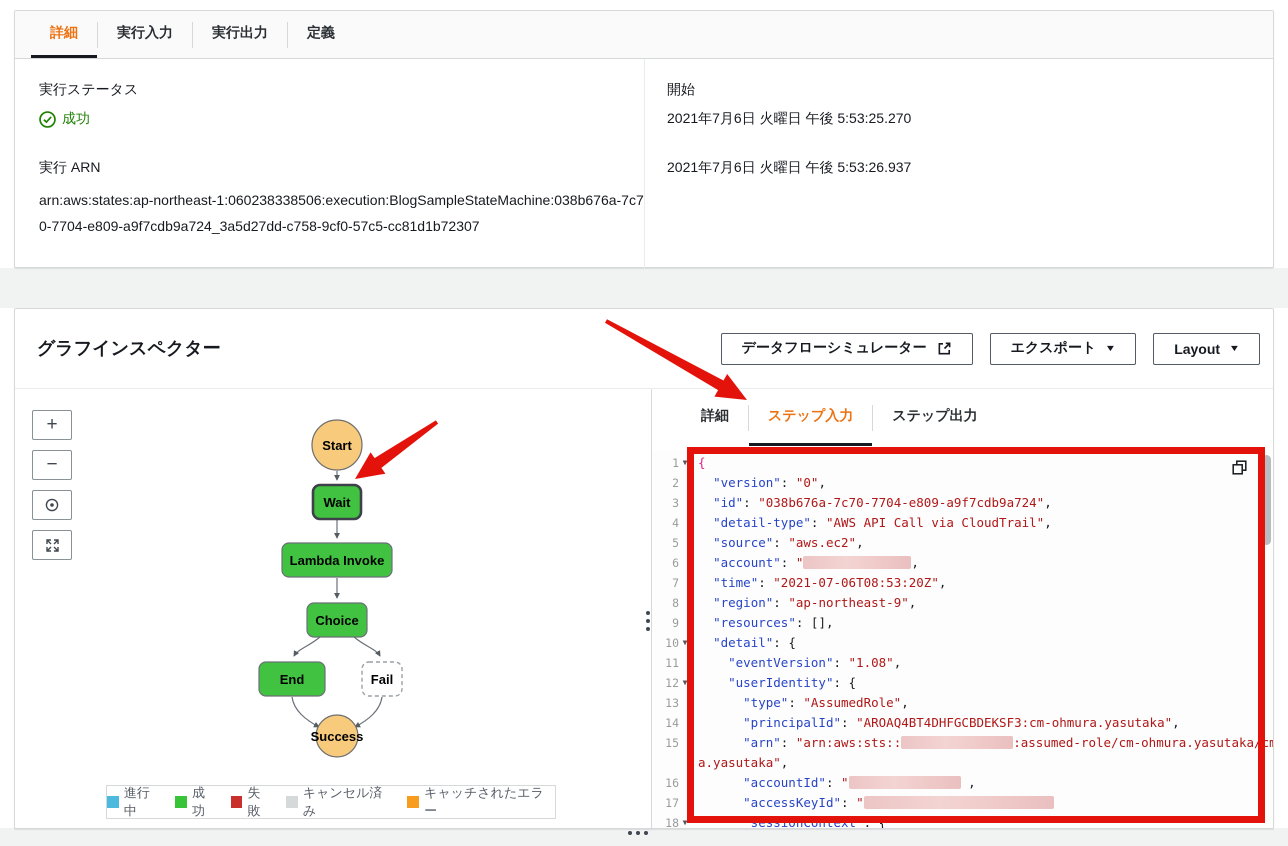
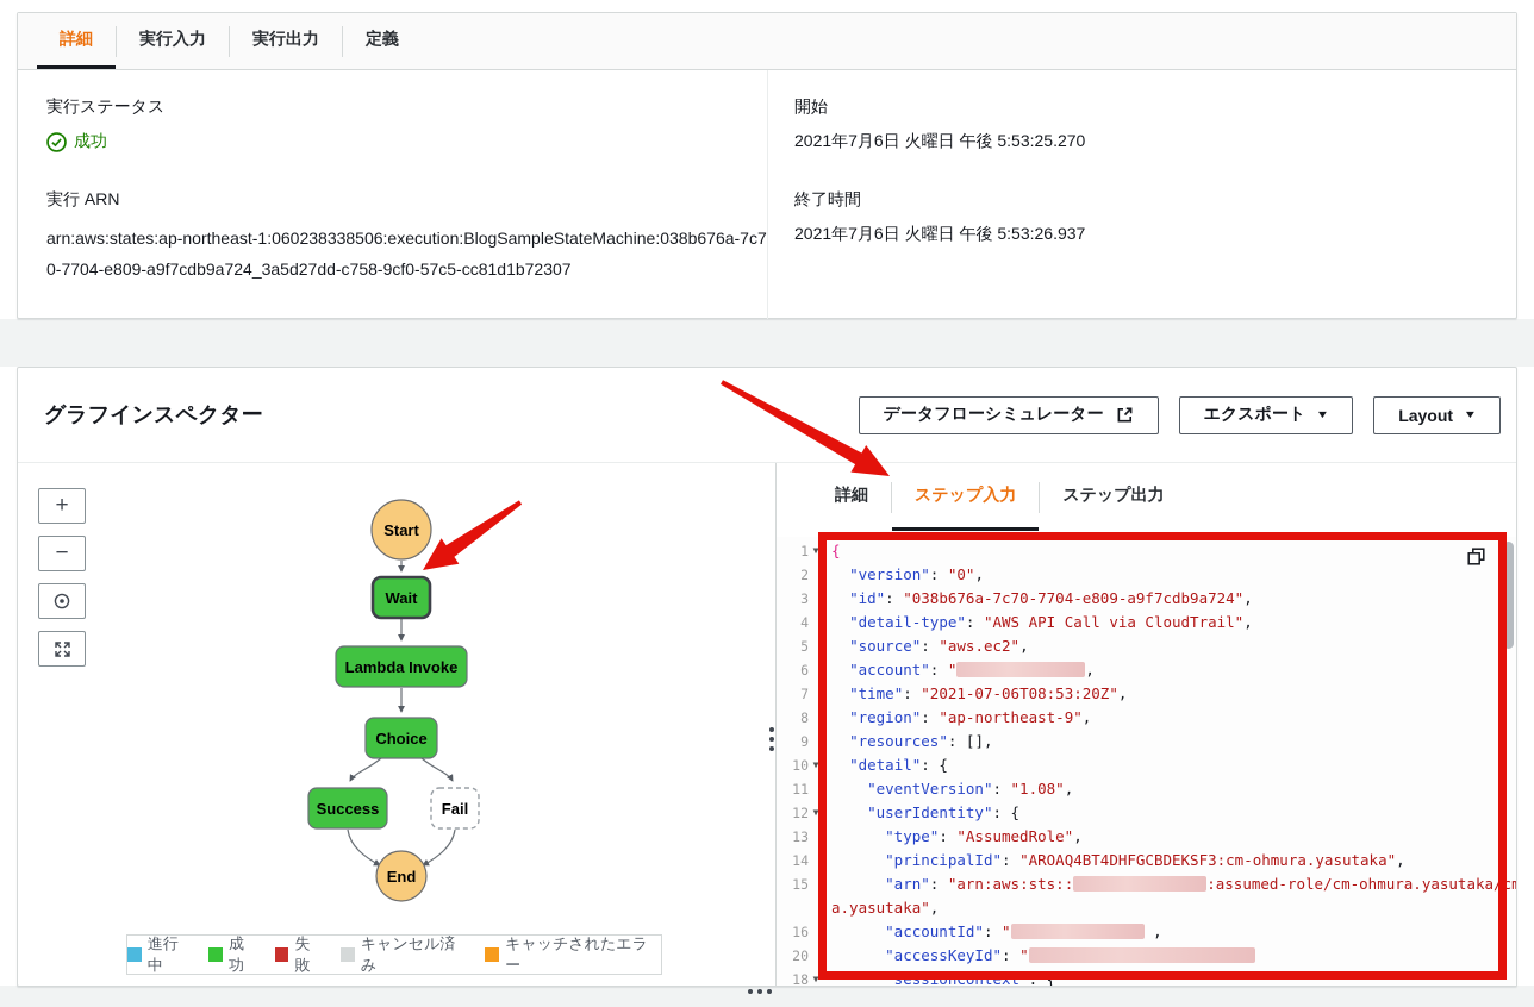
  詳細
  実行入力
  実行出力
  定義
  実行ステータス
  成功
  実行 ARN
  arn:aws:states:ap-northeast-1:060238338506:execution:BlogSampleStateMachine:038b676a-7c70-7704-e809-a9f7cdb9a724_3a5d27dd-c758-9cf0-57c5-cc81d1b72307
  開始
  2021年7月6日 火曜日 午後 5:53:25.270
+ 終了時間
  2021年7月6日 火曜日 午後 5:53:26.937
  グラフインスペクター
  データフローシミュレーター
  エクスポート
  ▼
  Layout
  ▼
  Start
  Wait
  Lambda Invoke
  Choice
- End
+ Success
  Fail
- Success
+ End
  +
  −
  進行中
  成功
  失敗
  キャンセル済み
  キャッチされたエラー
  詳細
  ステップ入力
  ステップ出力
  1
  ▼
  {
  2
  "version": "0",
  3
  "id": "038b676a-7c70-7704-e809-a9f7cdb9a724",
  4
  "detail-type": "AWS API Call via CloudTrail",
  5
  "source": "aws.ec2",
  6
  "account": " ,
  7
  "time": "2021-07-06T08:53:20Z",
  8
  "region": "ap-northeast-9",
  9
  "resources": [],
  10
  ▼
  "detail": {
  11
  "eventVersion": "1.08",
  12
  ▼
  "userIdentity": {
  13
  "type": "AssumedRole",
  14
  "principalId": "AROAQ4BT4DHFGCBDEKSF3:cm-ohmura.yasutaka",
  15
  "arn": "arn:aws:sts:: :assumed-role/cm-ohmura.yasutaka/cm
  a.yasutaka",
  16
  "accountId": " ,
- 17
+ 20
  "accessKeyId": "
  18
  ▼
  "sessionContext": {
